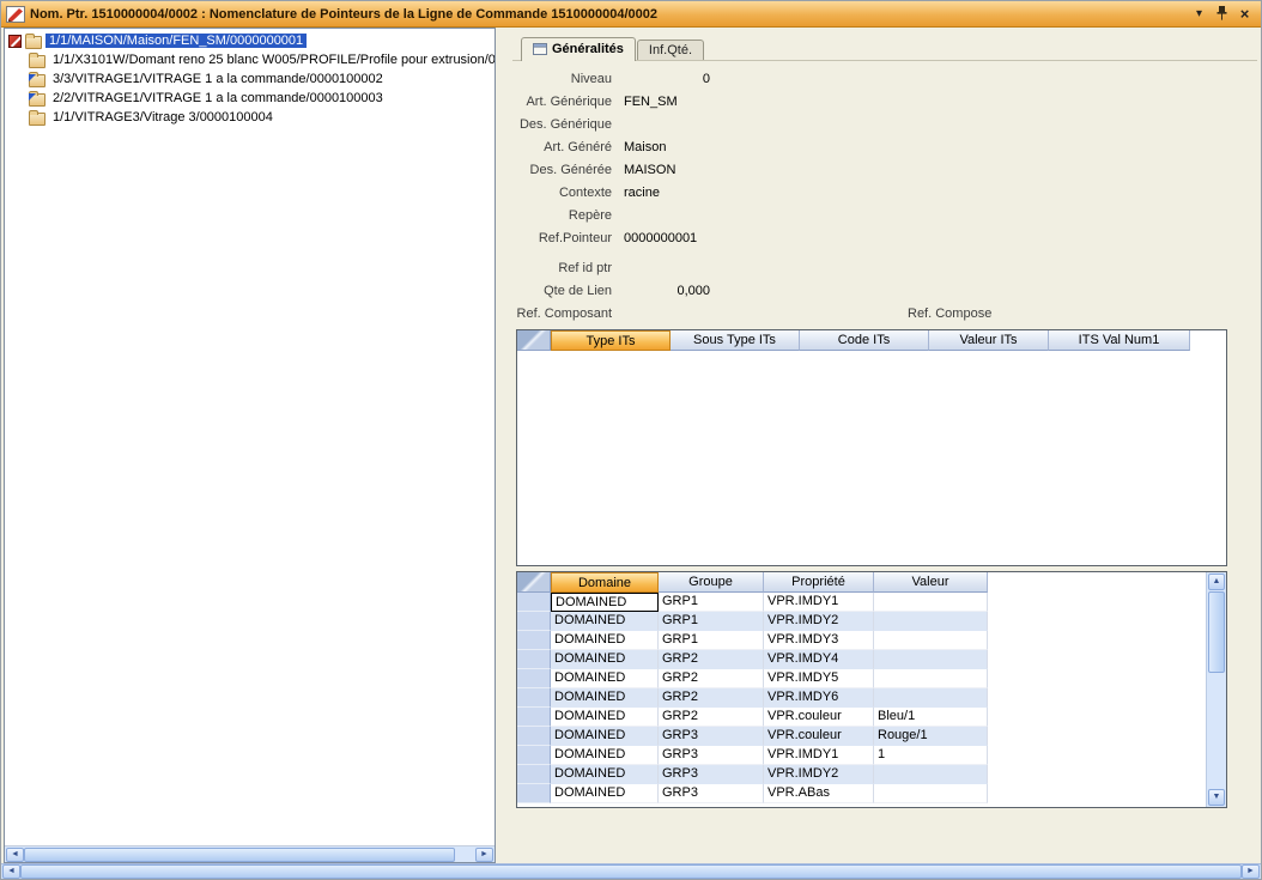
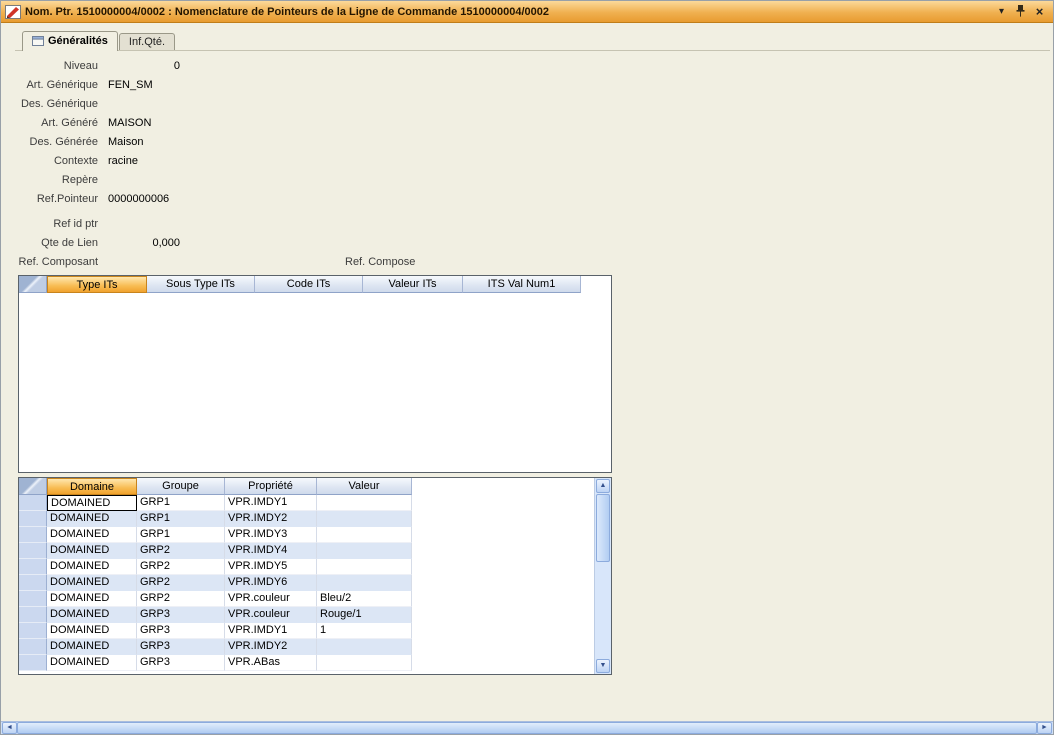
  Nom. Ptr. 1510000004/0002 : Nomenclature de Pointeurs de la Ligne de Commande 1510000004/0002
  ▾
  ×
- 1/1/MAISON/Maison/FEN_SM/0000000001
- 1/1/X3101W/Domant reno 25 blanc W005/PROFILE/Profile pour extrusion/0
- 3/3/VITRAGE1/VITRAGE 1 a la commande/0000100002
- 2/2/VITRAGE1/VITRAGE 1 a la commande/0000100003
- 1/1/VITRAGE3/Vitrage 3/0000100004
  Généralités
  Inf.Qté.
  Niveau
  0
  Art. Générique
  FEN_SM
  Des. Générique
  Art. Généré
- Maison
+ MAISON
  Des. Générée
- MAISON
+ Maison
  Contexte
  racine
  Repère
  Ref.Pointeur
- 0000000001
+ 0000000006
  Ref id ptr
  Qte de Lien
  0,000
  Ref. Composant
  Ref. Compose
  Type ITs
  Sous Type ITs
  Code ITs
  Valeur ITs
  ITS Val Num1
  Domaine
  Groupe
  Propriété
  Valeur
  DOMAINED
  GRP1
  VPR.IMDY1
  DOMAINED
  GRP1
  VPR.IMDY2
  DOMAINED
  GRP1
  VPR.IMDY3
  DOMAINED
  GRP2
  VPR.IMDY4
  DOMAINED
  GRP2
  VPR.IMDY5
  DOMAINED
  GRP2
  VPR.IMDY6
  DOMAINED
  GRP2
  VPR.couleur
- Bleu/1
+ Bleu/2
  DOMAINED
  GRP3
  VPR.couleur
  Rouge/1
  DOMAINED
  GRP3
  VPR.IMDY1
  1
  DOMAINED
  GRP3
  VPR.IMDY2
  DOMAINED
  GRP3
  VPR.ABas
